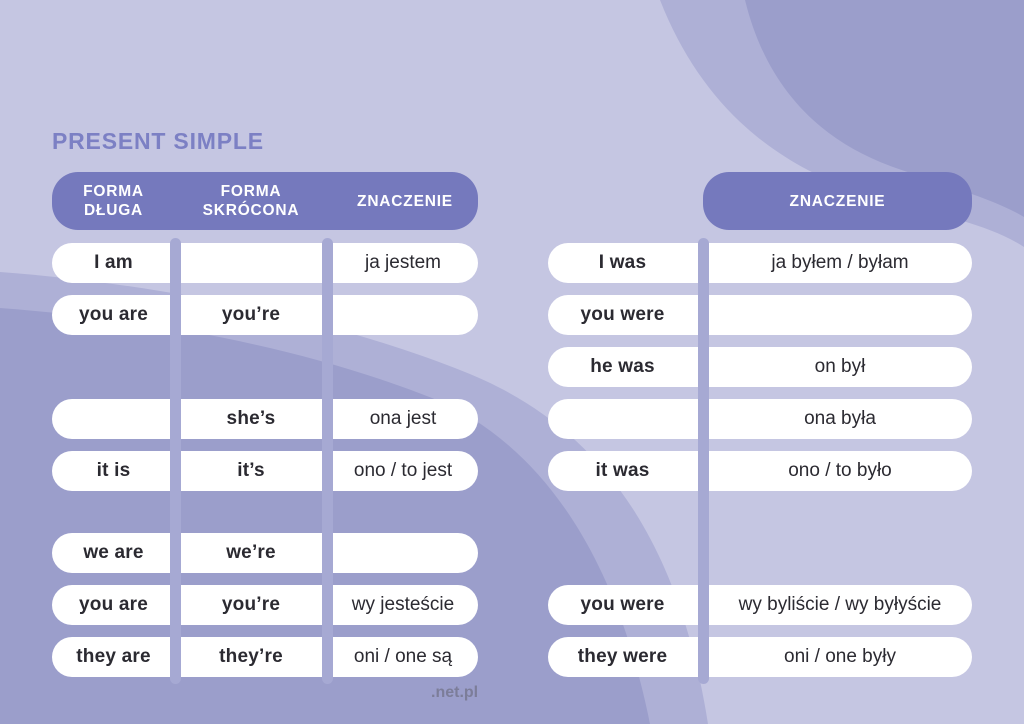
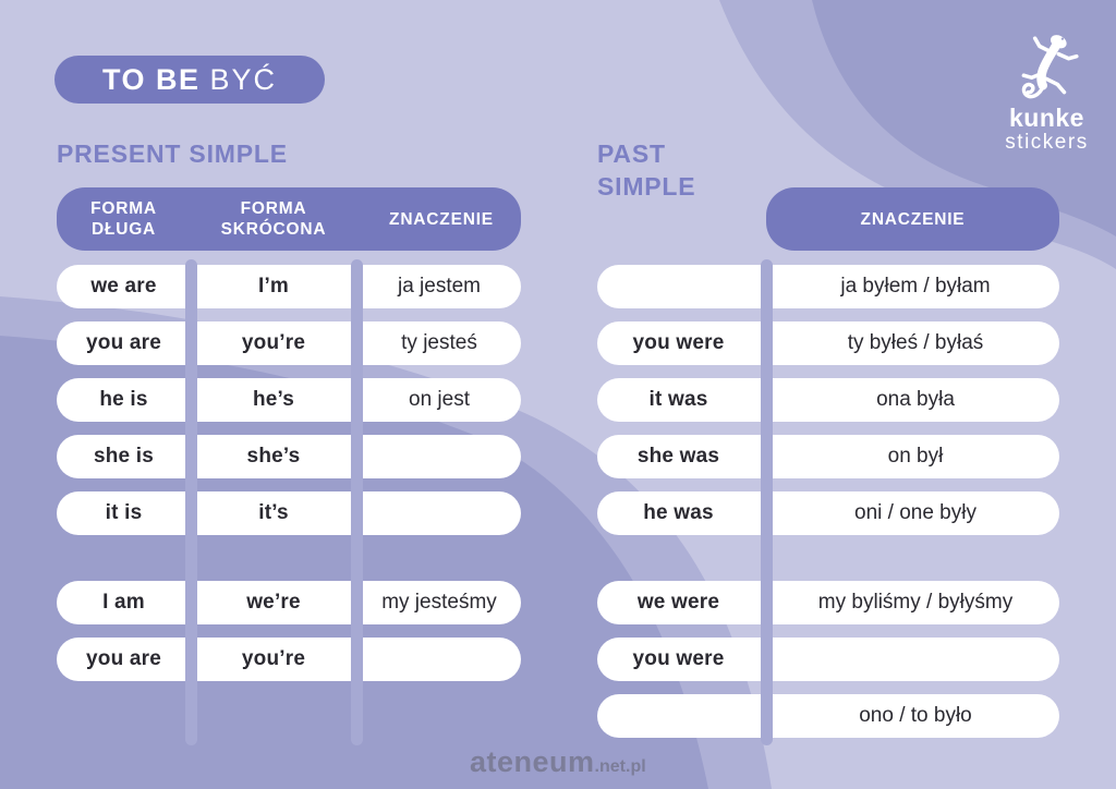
+ TO BE
+ BYĆ
+ kunke
+ stickers
  PRESENT SIMPLE
+ PAST
+ SIMPLE
  FORMA
  DŁUGA
  FORMA
  SKRÓCONA
  ZNACZENIE
  ZNACZENIE
- I am
+ we are
+ I’m
  ja jestem
  you are
  you’re
+ ty jesteś
+ he is
+ he’s
+ on jest
+ she is
  she’s
- ona jest
  it is
  it’s
- ono / to jest
- we are
+ I am
  we’re
+ my jesteśmy
  you are
  you’re
- wy jesteście
- they are
- they’re
- oni / one są
- I was
  ja byłem / byłam
  you were
+ ty byłeś / byłaś
- he was
+ it was
- on był
+ ona była
+ she was
- ona była
+ on był
- it was
+ he was
- ono / to było
+ oni / one były
+ we were
+ my byliśmy / byłyśmy
  you were
- wy byliście / wy byłyście
- they were
- oni / one były
+ ono / to było
+ ateneum
  .net.pl
